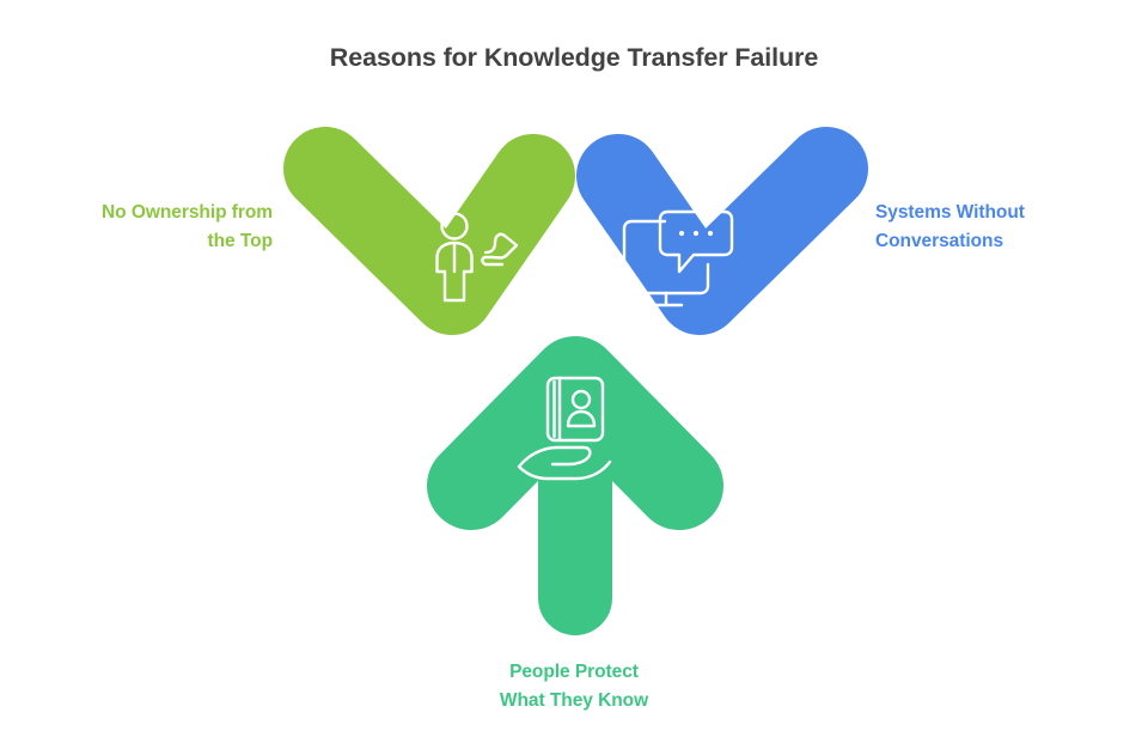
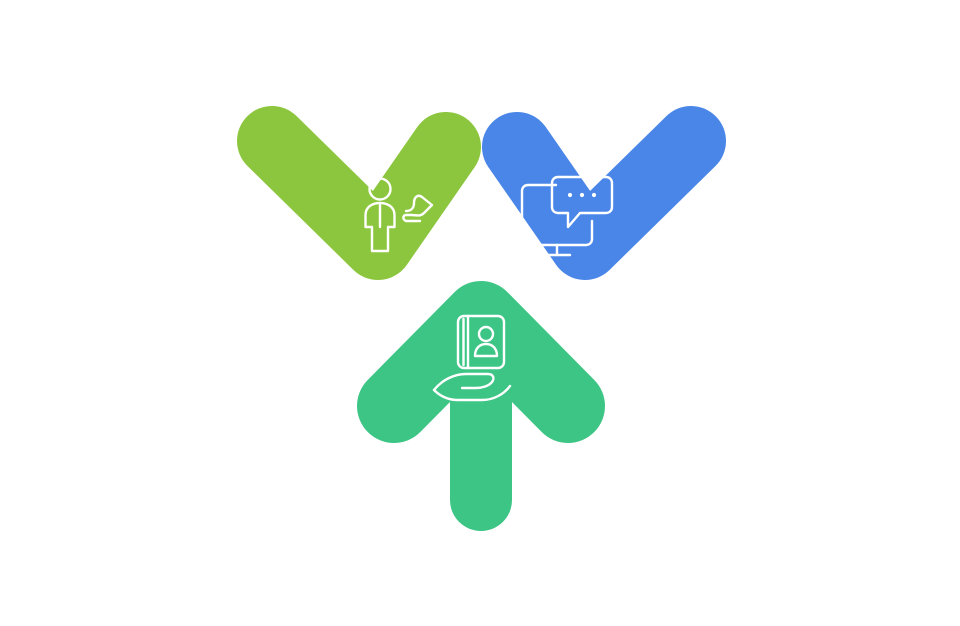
- Reasons for Knowledge Transfer Failure
- No Ownership from
- the Top
- Systems Without
- Conversations
- People Protect
- What They Know
